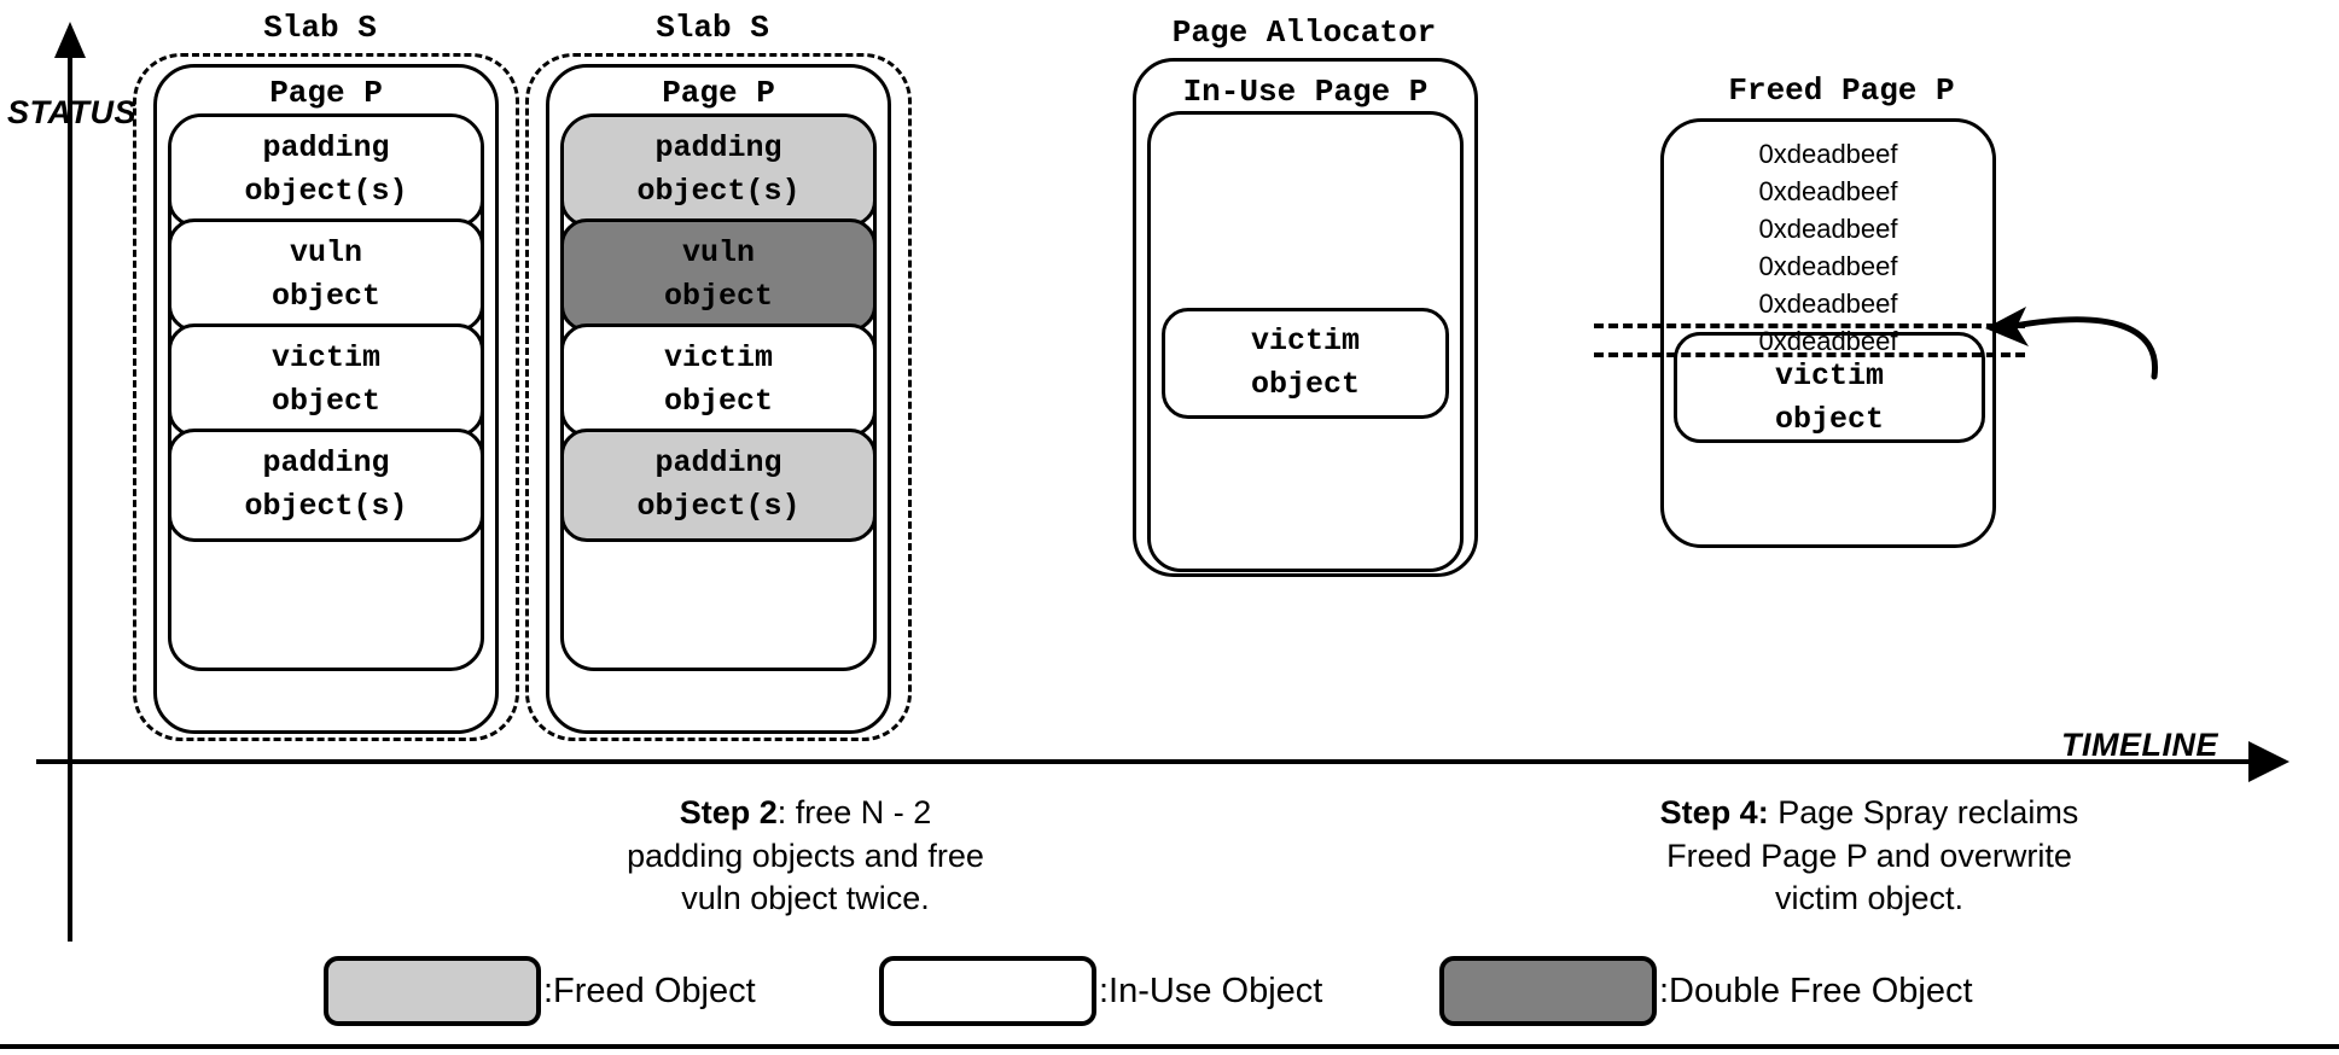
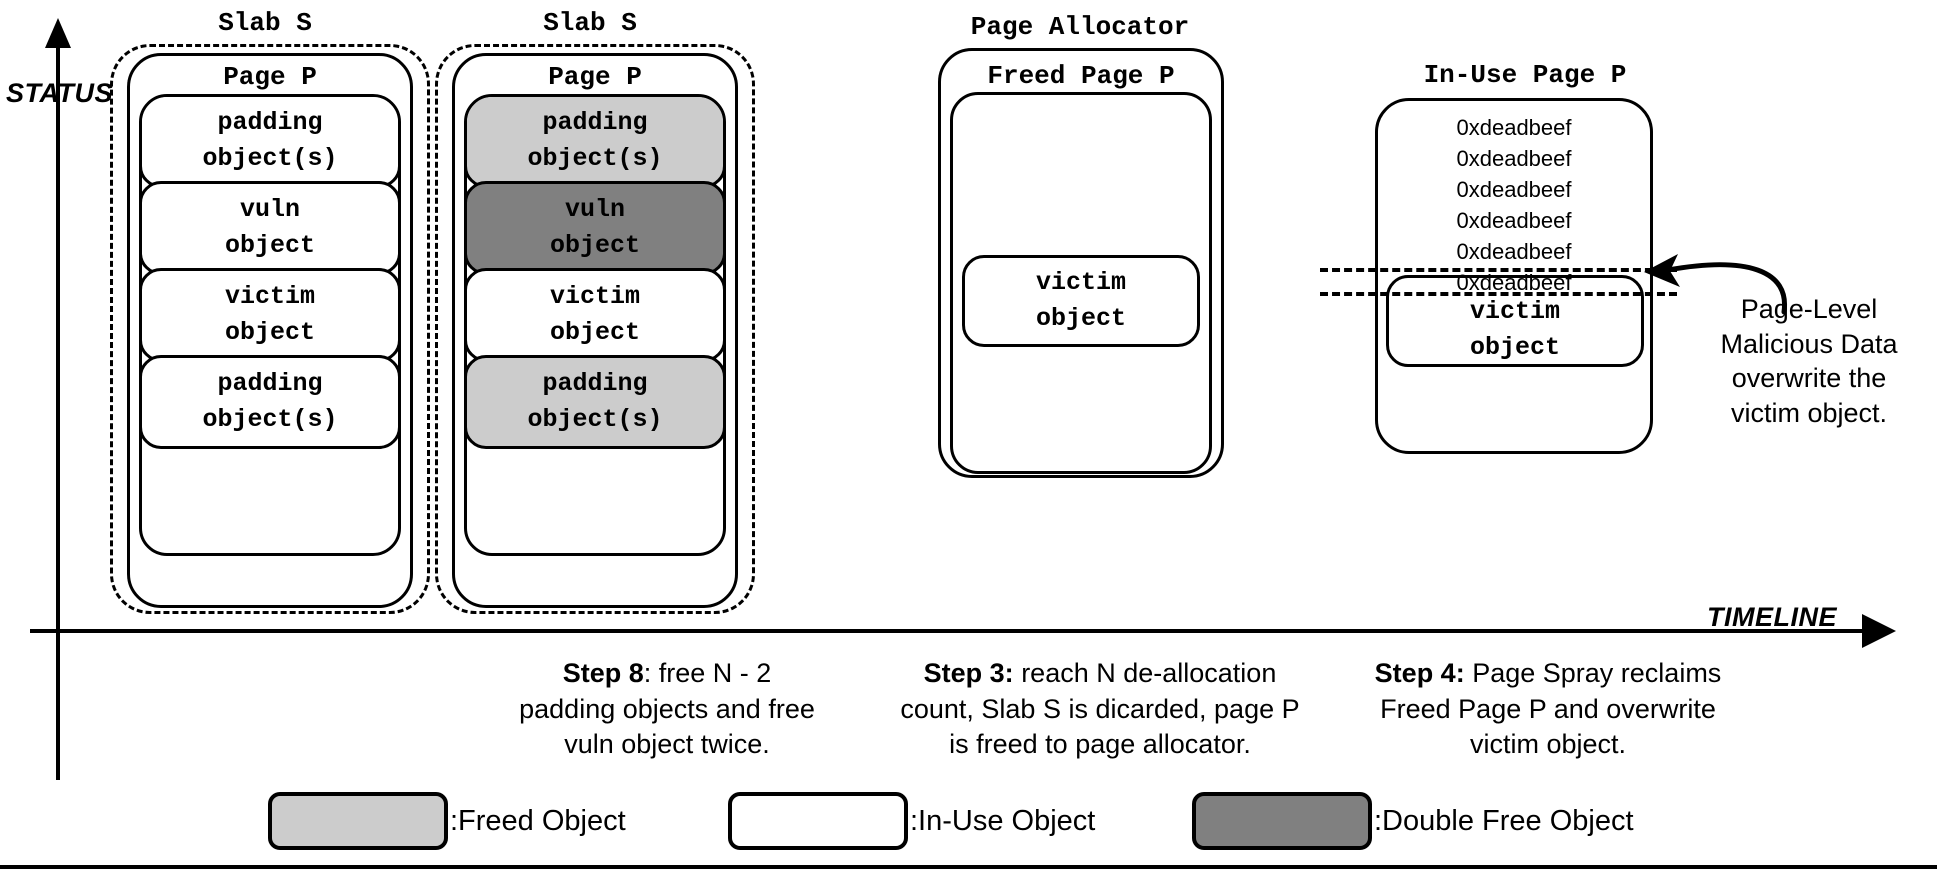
  STATUS
  TIMELINE
  Slab S
  Page P
  padding
  object(s)
  vuln
  object
  victim
  object
  padding
  object(s)
  Slab S
  Page P
  padding
  object(s)
  vuln
  object
  victim
  object
  padding
  object(s)
  Page Allocator
- In-Use Page P
+ Freed Page P
  victim
  object
- Freed Page P
+ In-Use Page P
  0xdeadbeef
  0xdeadbeef
  0xdeadbeef
  0xdeadbeef
  0xdeadbeef
  0xdeadbeef
  victim
  object
+ Page-Level
+ Malicious Data
+ overwrite the
+ victim object.
- Step 2: free N - 2 padding objects and free vuln object twice.
+ Step 8: free N - 2 padding objects and free vuln object twice.
+ Step 3: reach N de-allocation count, Slab S is dicarded, page P is freed to page allocator.
  Step 4: Page Spray reclaims Freed Page P and overwrite victim object.
  :Freed Object
  :In-Use Object
  :Double Free Object
